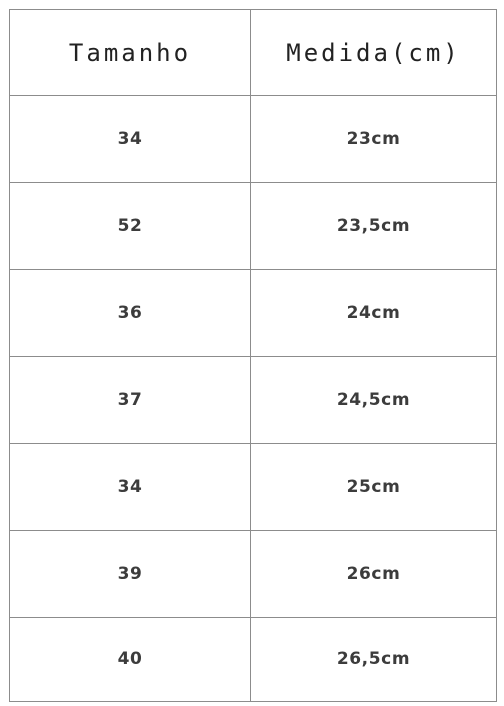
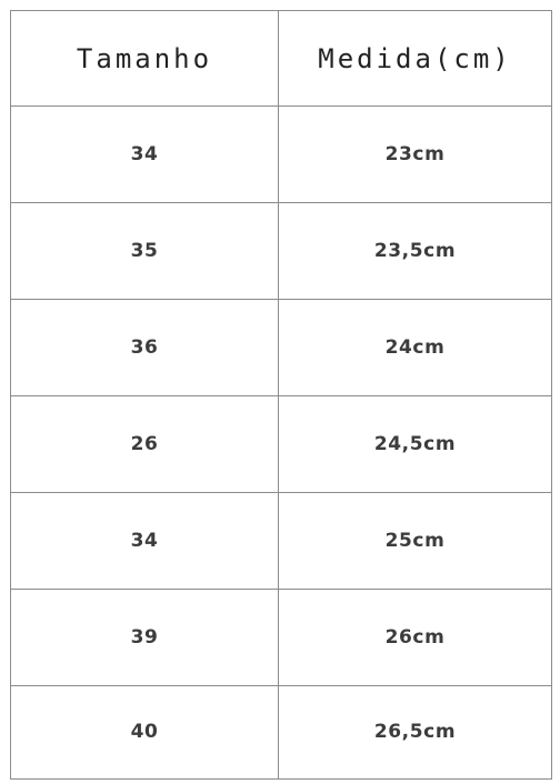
  Tamanho	Medida(cm)
  34	23cm
- 52	23,5cm
+ 35	23,5cm
  36	24cm
- 37	24,5cm
+ 26	24,5cm
  34	25cm
  39	26cm
  40	26,5cm
